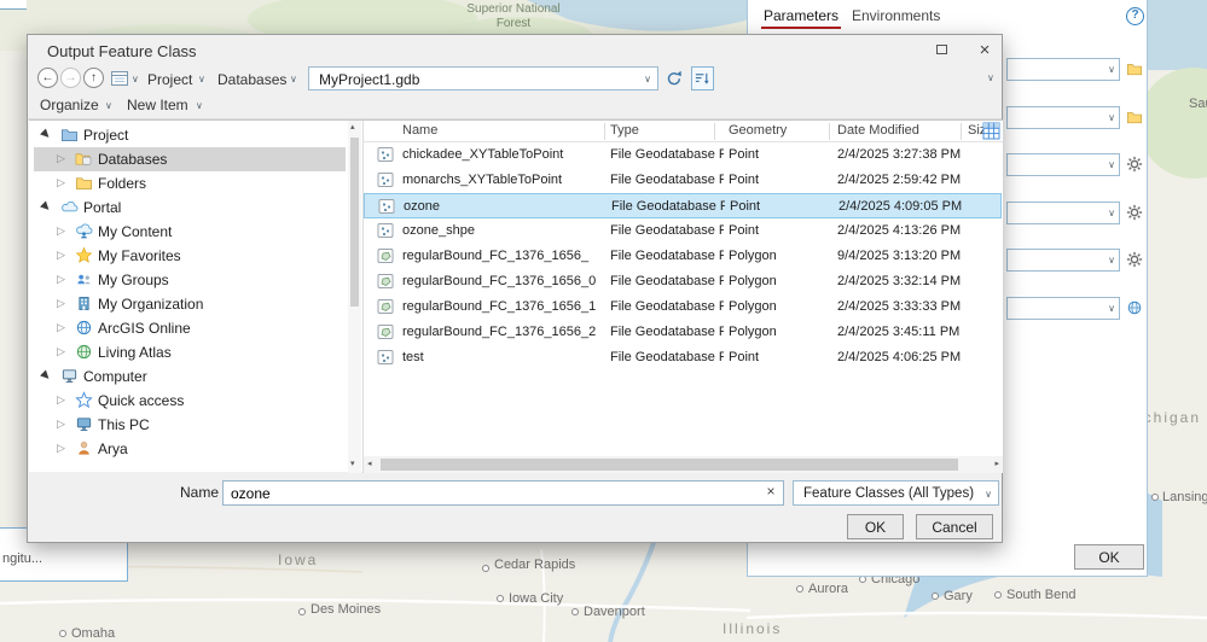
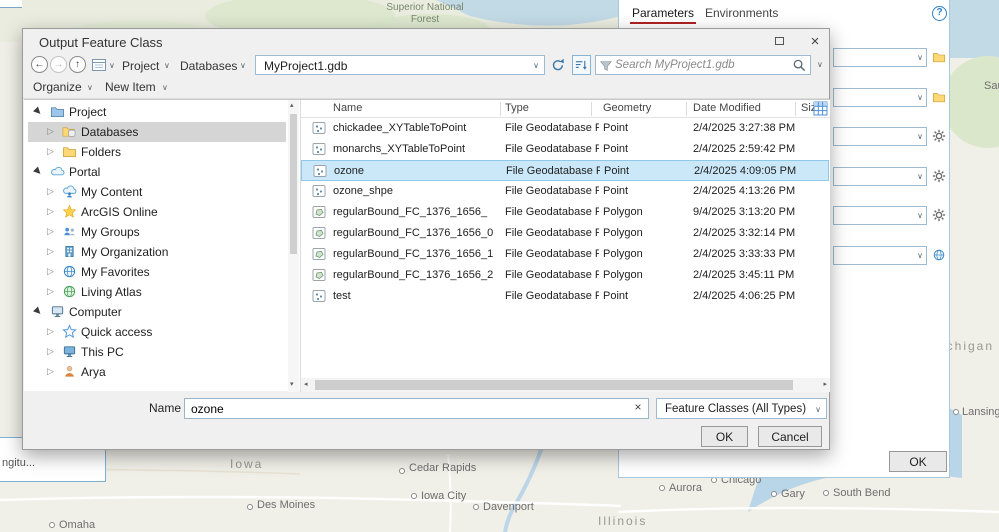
  Superior National Forest
  Iowa
  Des Moines
  Cedar Rapids
  Iowa City
  Davenport
  Omaha
  Aurora
  Chicago
  Gary
  South Bend
  Illinois
  chigan
  Lansing
  Parameters
  Environments
  ?
  ∨
  ∨
  ∨
  ∨
  ∨
  ∨
  OK
  ngitu...
  Output Feature Class
  ×
  ←
  →
  ↑
  ∨
  Project
  ∨
  Databases
  ∨
  MyProject1.gdb
  ∨
+ Search MyProject1.gdb
  ∨
  Organize
  ∨
  New Item
  ∨
  Project
  ▷
  Databases
  ▷
  Folders
  Portal
  ▷
  My Content
  ▷
- My Favorites
+ ArcGIS Online
  ▷
  My Groups
  ▷
  My Organization
  ▷
- ArcGIS Online
+ My Favorites
  ▷
  Living Atlas
  Computer
  ▷
  Quick access
  ▷
  This PC
  ▷
  Arya
  Name
  Type
  Geometry
  Date Modified
  chickadee_XYTableToPoint
  File Geodatabase F
  Point
  2/4/2025 3:27:38 PM
  monarchs_XYTableToPoint
  File Geodatabase F
  Point
  2/4/2025 2:59:42 PM
  ozone
  File Geodatabase F
  Point
  2/4/2025 4:09:05 PM
  ozone_shpe
  File Geodatabase F
  Point
  2/4/2025 4:13:26 PM
  regularBound_FC_1376_1656_
  File Geodatabase F
  Polygon
  9/4/2025 3:13:20 PM
  regularBound_FC_1376_1656_0
  File Geodatabase F
  Polygon
  2/4/2025 3:32:14 PM
  regularBound_FC_1376_1656_1
  File Geodatabase F
  Polygon
  2/4/2025 3:33:33 PM
  regularBound_FC_1376_1656_2
  File Geodatabase F
  Polygon
  2/4/2025 3:45:11 PM
  test
  File Geodatabase F
  Point
  2/4/2025 4:06:25 PM
  Name
  ozone
  ×
  Feature Classes (All Types)
  ∨
  OK
  Cancel
